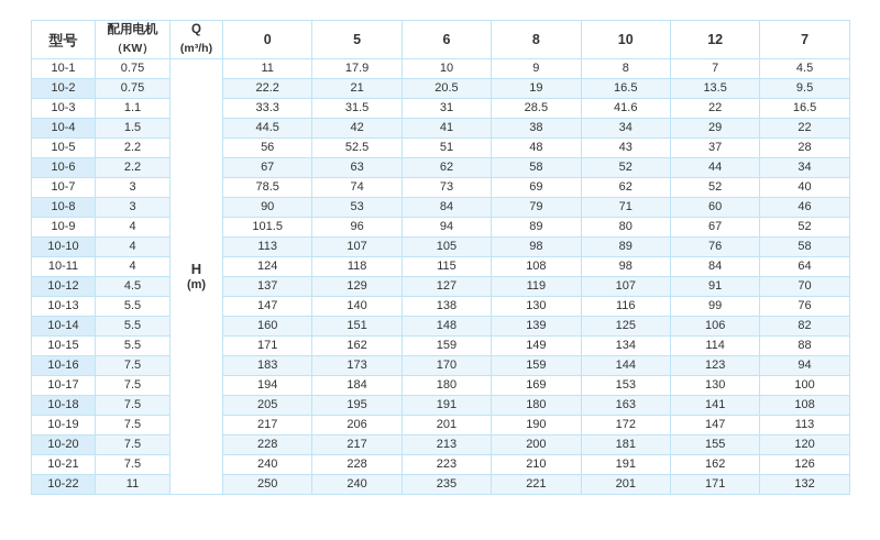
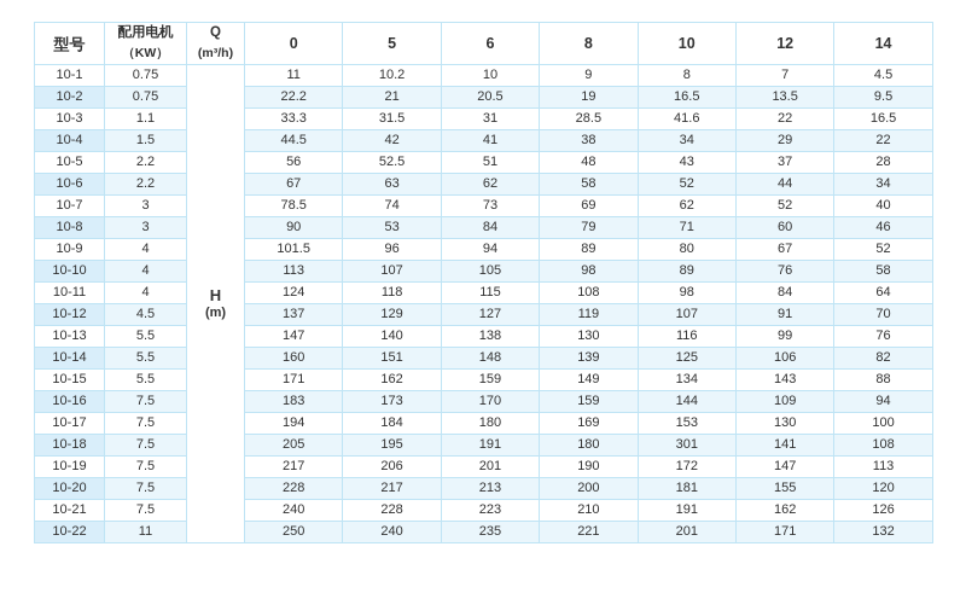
- 型号	配用电机 （KW）	Q (m³/h)	0	5	6	8	10	12	7
+ 型号	配用电机 （KW）	Q (m³/h)	0	5	6	8	10	12	14
- 10-1	0.75	H(m)	11	17.9	10	9	8	7	4.5
+ 10-1	0.75	H(m)	11	10.2	10	9	8	7	4.5
  10-2	0.75	22.2	21	20.5	19	16.5	13.5	9.5
  10-3	1.1	33.3	31.5	31	28.5	41.6	22	16.5
  10-4	1.5	44.5	42	41	38	34	29	22
  10-5	2.2	56	52.5	51	48	43	37	28
  10-6	2.2	67	63	62	58	52	44	34
  10-7	3	78.5	74	73	69	62	52	40
  10-8	3	90	53	84	79	71	60	46
  10-9	4	101.5	96	94	89	80	67	52
  10-10	4	113	107	105	98	89	76	58
  10-11	4	124	118	115	108	98	84	64
  10-12	4.5	137	129	127	119	107	91	70
  10-13	5.5	147	140	138	130	116	99	76
  10-14	5.5	160	151	148	139	125	106	82
- 10-15	5.5	171	162	159	149	134	114	88
+ 10-15	5.5	171	162	159	149	134	143	88
- 10-16	7.5	183	173	170	159	144	123	94
+ 10-16	7.5	183	173	170	159	144	109	94
  10-17	7.5	194	184	180	169	153	130	100
- 10-18	7.5	205	195	191	180	163	141	108
+ 10-18	7.5	205	195	191	180	301	141	108
  10-19	7.5	217	206	201	190	172	147	113
  10-20	7.5	228	217	213	200	181	155	120
  10-21	7.5	240	228	223	210	191	162	126
  10-22	11	250	240	235	221	201	171	132
